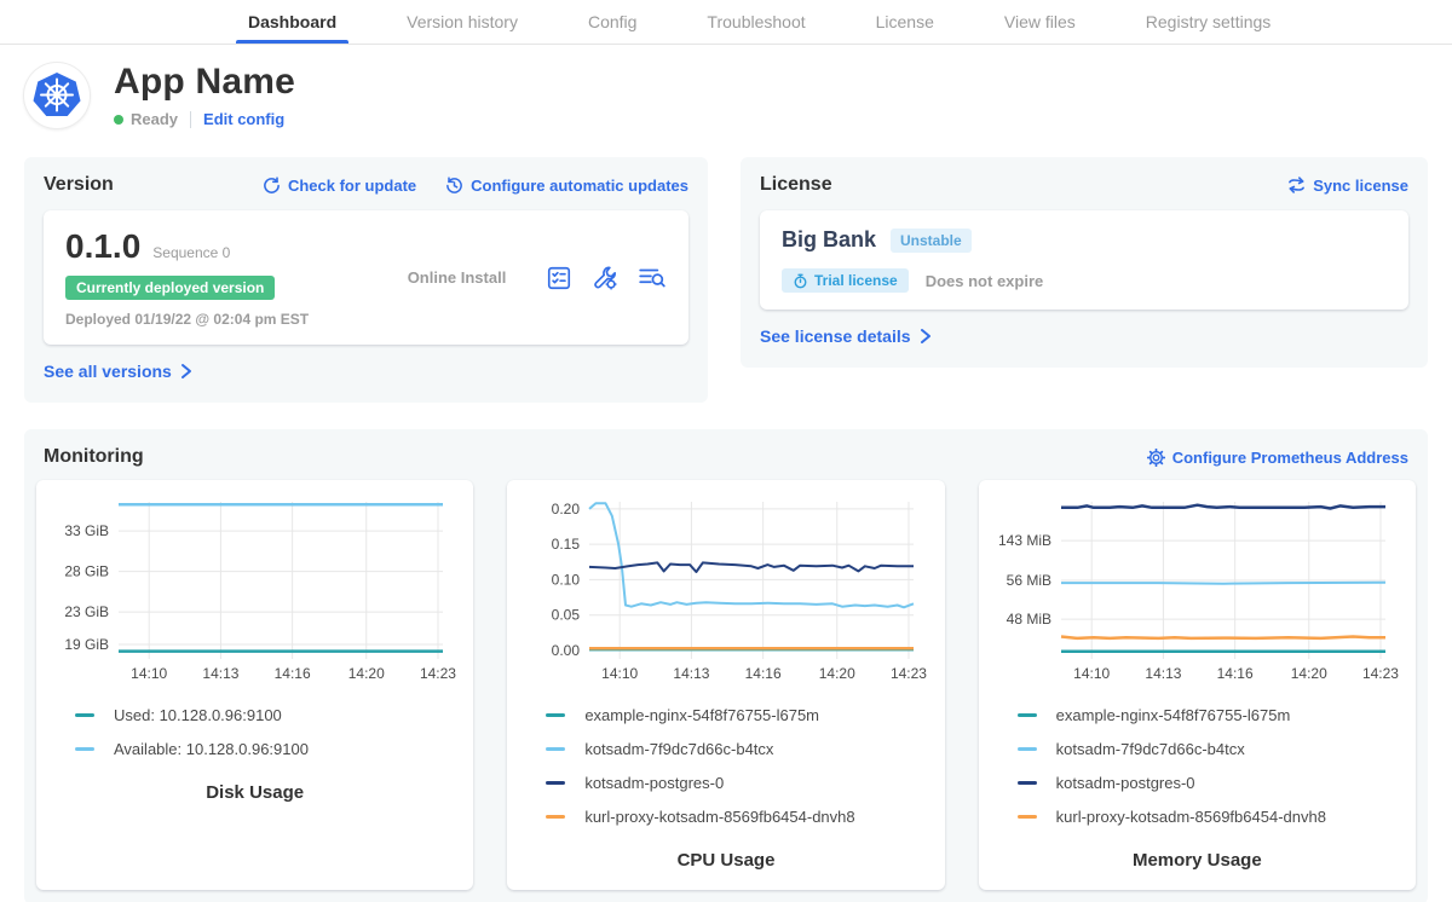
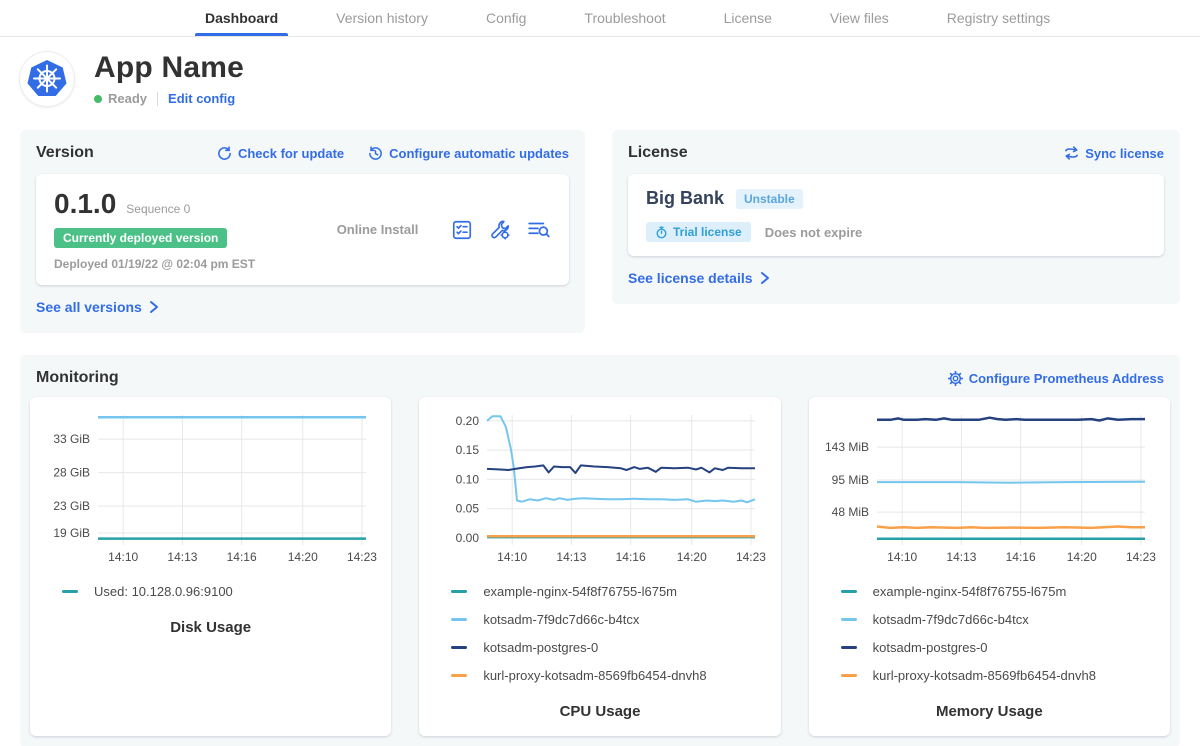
  Dashboard
  Version history
  Config
  Troubleshoot
  License
  View files
  Registry settings
  App Name
  Ready
  Edit config
  Version
  Check for update
  Configure automatic updates
  0.1.0
  Sequence 0
  Currently deployed version
  Deployed 01/19/22 @ 02:04 pm EST
  Online Install
  See all versions
  License
  Sync license
  Big Bank
  Unstable
  Trial license
  Does not expire
  See license details
  Monitoring
  Configure Prometheus Address
  33 GiB
  28 GiB
  23 GiB
  19 GiB
  14:10
  14:13
  14:16
  14:20
  14:23
  Used: 10.128.0.96:9100
- Available: 10.128.0.96:9100
  Disk Usage
  0.20
  0.15
  0.10
  0.05
  0.00
  14:10
  14:13
  14:16
  14:20
  14:23
  example-nginx-54f8f76755-l675m
  kotsadm-7f9dc7d66c-b4tcx
  kotsadm-postgres-0
  kurl-proxy-kotsadm-8569fb6454-dnvh8
  CPU Usage
  143 MiB
- 56 MiB
+ 95 MiB
  48 MiB
  14:10
  14:13
  14:16
  14:20
  14:23
  example-nginx-54f8f76755-l675m
  kotsadm-7f9dc7d66c-b4tcx
  kotsadm-postgres-0
  kurl-proxy-kotsadm-8569fb6454-dnvh8
  Memory Usage
